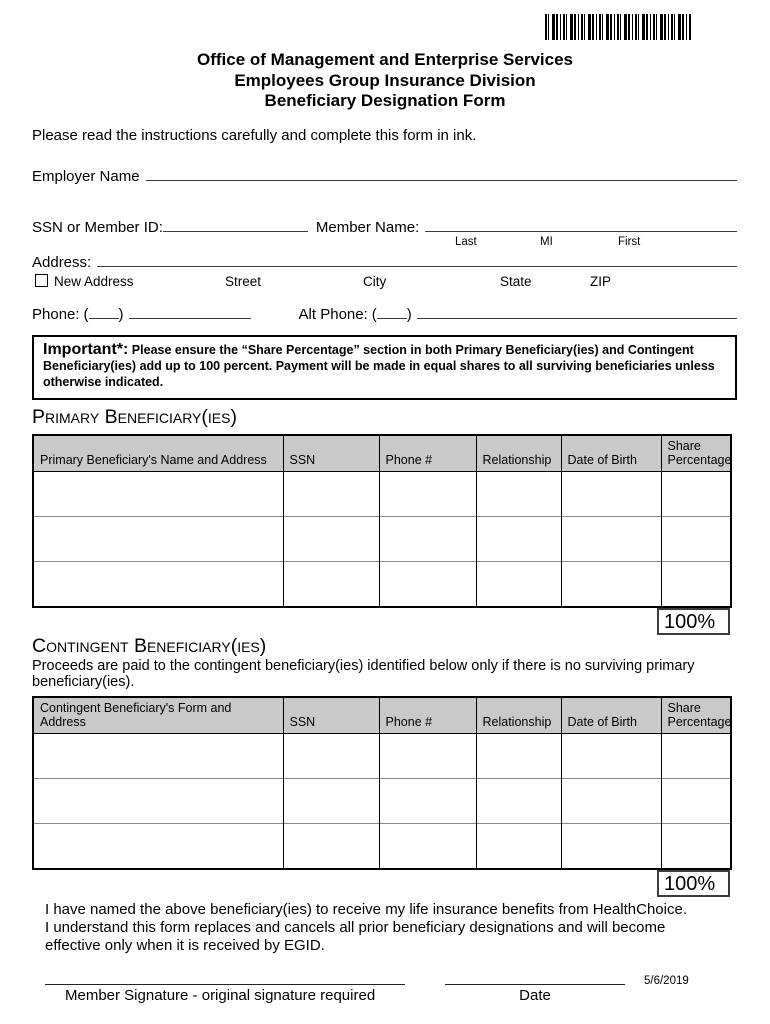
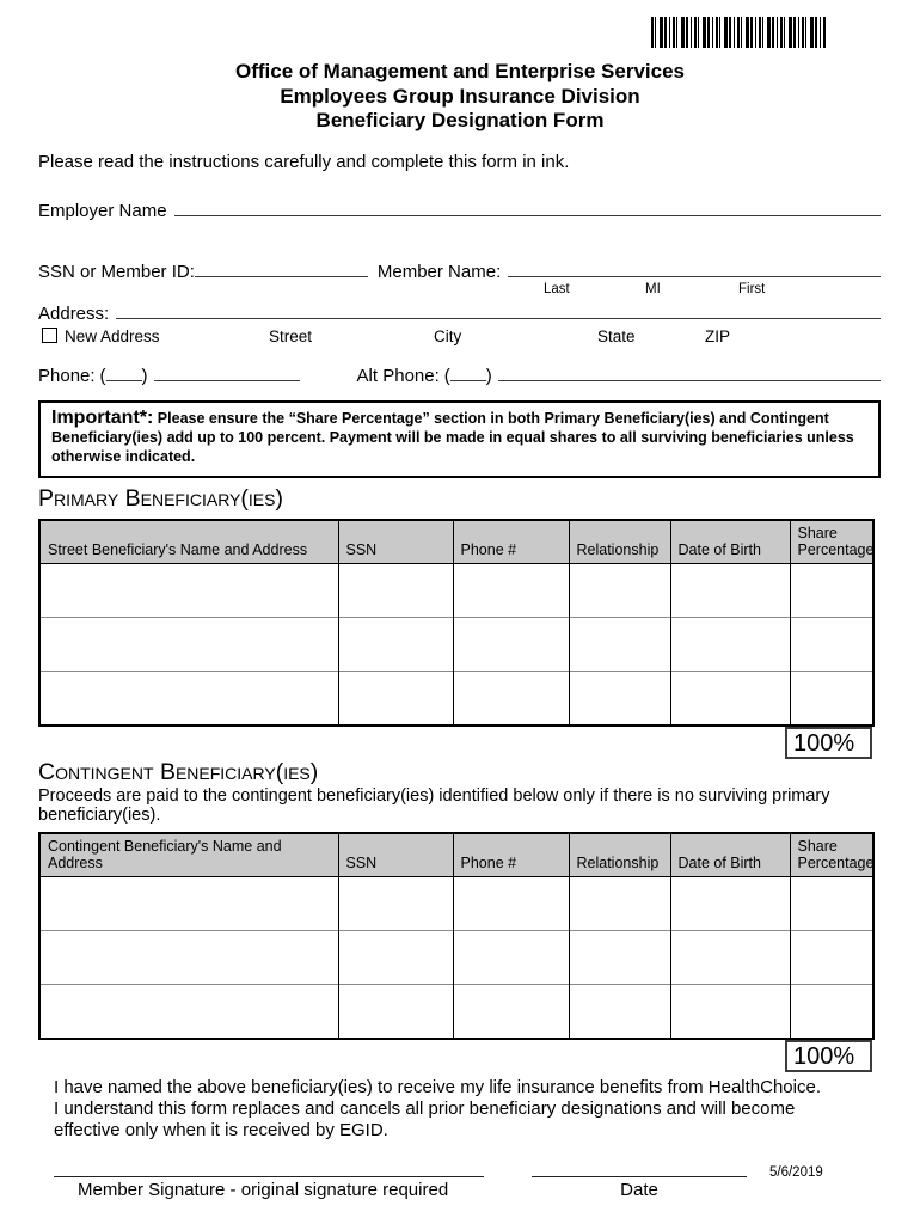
  Office of Management and Enterprise Services
  Employees Group Insurance Division
  Beneficiary Designation Form
  Please read the instructions carefully and complete this form in ink.
  Employer Name
  SSN or Member ID:
  Member Name:
  Last
  MI
  First
  Address:
  New Address
  Street
  City
  State
  ZIP
  Phone:
  (
  )
  Alt Phone:
  (
  )
  Important*: Please ensure the “Share Percentage” section in both Primary Beneficiary(ies) and Contingent Beneficiary(ies) add up to 100 percent. Payment will be made in equal shares to all surviving beneficiaries unless otherwise indicated.
  Primary Beneficiary(ies)
- Primary Beneficiary's Name and Address	SSN	Phone #	Relationship	Date of Birth	Share Percentage
+ Street Beneficiary's Name and Address	SSN	Phone #	Relationship	Date of Birth	Share Percentage
  100%
  Contingent Beneficiary(ies)
  Proceeds are paid to the contingent beneficiary(ies) identified below only if there is no surviving primary beneficiary(ies).
- Contingent Beneficiary's Form and Address	SSN	Phone #	Relationship	Date of Birth	Share Percentage
+ Contingent Beneficiary's Name and Address	SSN	Phone #	Relationship	Date of Birth	Share Percentage
  100%
  I have named the above beneficiary(ies) to receive my life insurance benefits from HealthChoice. I understand this form replaces and cancels all prior beneficiary designations and will become effective only when it is received by EGID.
  Member Signature - original signature required
  Date
  5/6/2019
